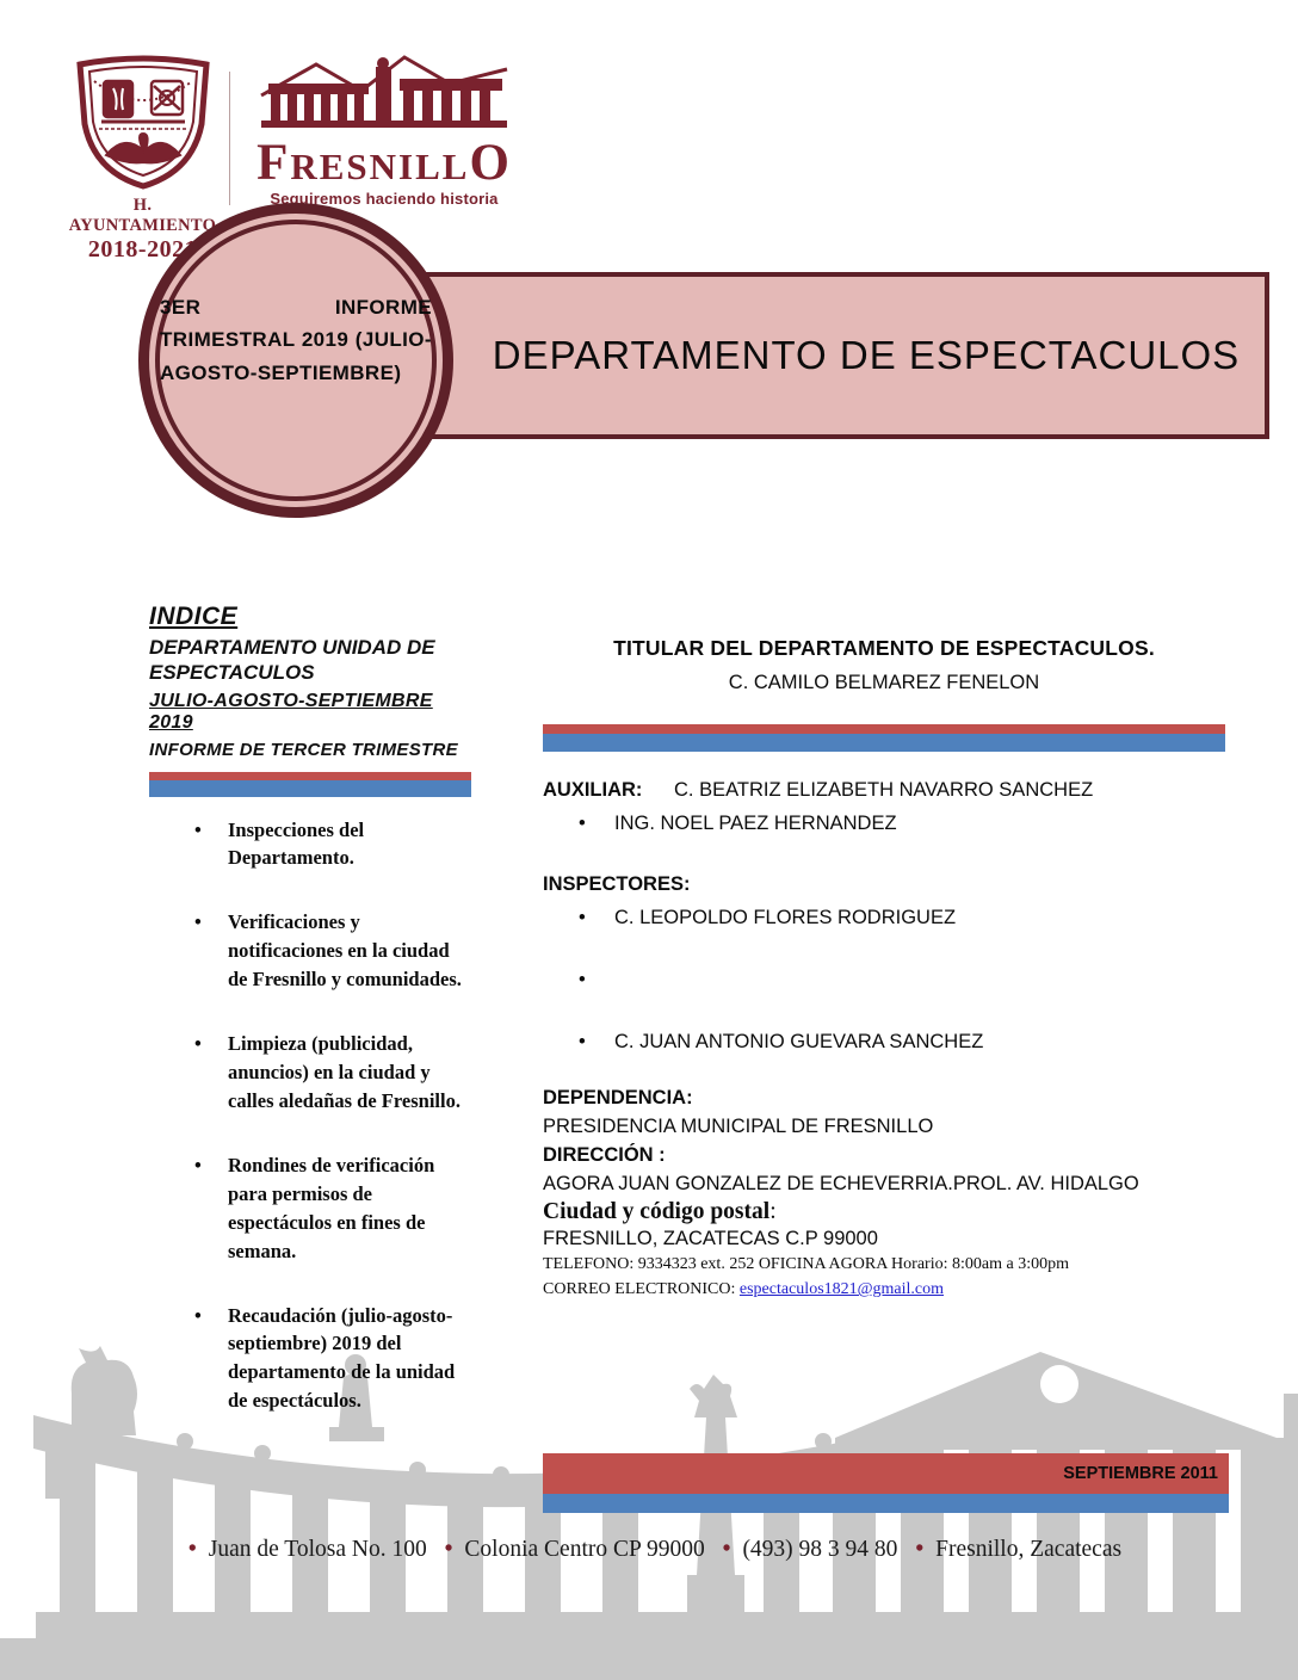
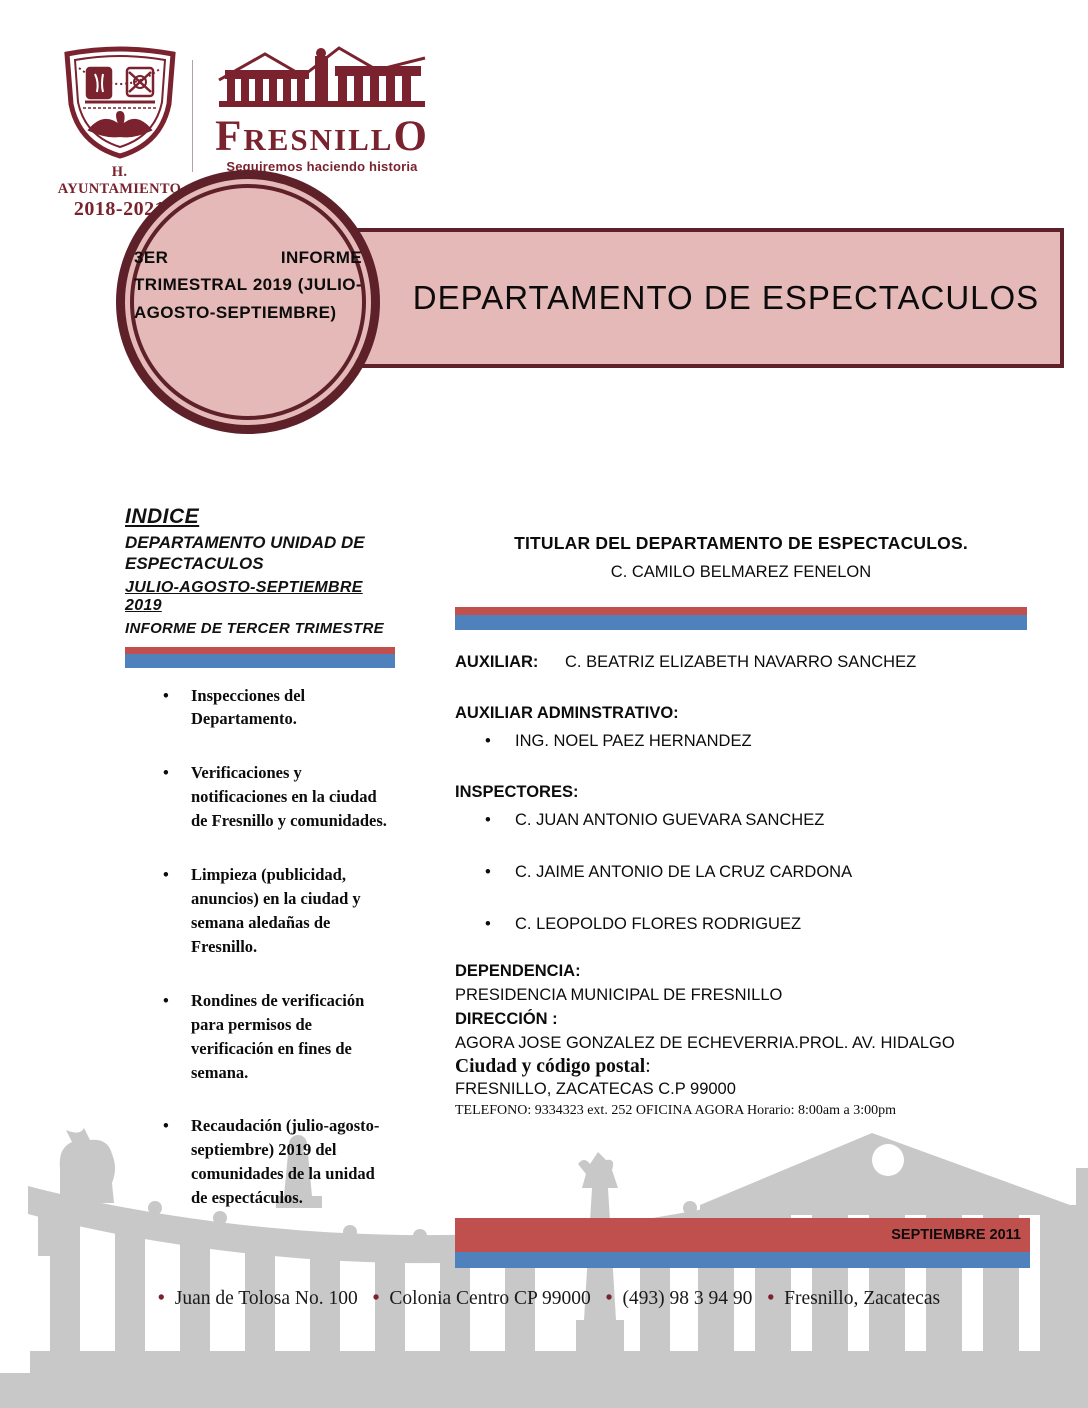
  H. AYUNTAMIENTO
  2018-202
  FRESNILLO
  Seguiremos haciendo historia
  DEPARTAMENTO DE ESPECTACULOS
  3ER INFORME TRIMESTRAL 2019 (JULIO-AGOSTO-SEPTIEMBRE)
  INDICE
  DEPARTAMENTO UNIDAD DE ESPECTACULOS
  JULIO-AGOSTO-SEPTIEMBRE 2019
  INFORME DE TERCER TRIMESTRE
  •
  Inspecciones del Departamento.
  •
  Verificaciones y notificaciones en la ciudad de Fresnillo y comunidades.
  •
- Limpieza (publicidad, anuncios) en la ciudad y calles aledañas de Fresnillo.
+ Limpieza (publicidad, anuncios) en la ciudad y semana aledañas de Fresnillo.
  •
- Rondines de verificación para permisos de espectáculos en fines de semana.
+ Rondines de verificación para permisos de verificación en fines de semana.
  •
- Recaudación (julio-agosto-septiembre) 2019 del departamento de la unidad de espectáculos.
+ Recaudación (julio-agosto-septiembre) 2019 del comunidades de la unidad de espectáculos.
  TITULAR DEL DEPARTAMENTO DE ESPECTACULOS.
  C. CAMILO BELMAREZ FENELON
  AUXILIAR: C. BEATRIZ ELIZABETH NAVARRO SANCHEZ
+ AUXILIAR ADMINSTRATIVO:
  •
  ING. NOEL PAEZ HERNANDEZ
  INSPECTORES:
  •
- C. LEOPOLDO FLORES RODRIGUEZ
+ C. JUAN ANTONIO GUEVARA SANCHEZ
  •
+ C. JAIME ANTONIO DE LA CRUZ CARDONA
  •
- C. JUAN ANTONIO GUEVARA SANCHEZ
+ C. LEOPOLDO FLORES RODRIGUEZ
  DEPENDENCIA:
  PRESIDENCIA MUNICIPAL DE FRESNILLO
  DIRECCIÓN :
- AGORA JUAN GONZALEZ DE ECHEVERRIA.PROL. AV. HIDALGO
+ AGORA JOSE GONZALEZ DE ECHEVERRIA.PROL. AV. HIDALGO
  Ciudad y código postal:
  FRESNILLO, ZACATECAS C.P 99000
  TELEFONO: 9334323 ext. 252 OFICINA AGORA Horario: 8:00am a 3:00pm
- CORREO ELECTRONICO: espectaculos1821@gmail.com
  SEPTIEMBRE 2011
- • Juan de Tolosa No. 100 • Colonia Centro CP 99000 • (493) 98 3 94 80 • Fresnillo, Zacatecas
+ • Juan de Tolosa No. 100 • Colonia Centro CP 99000 • (493) 98 3 94 90 • Fresnillo, Zacatecas
